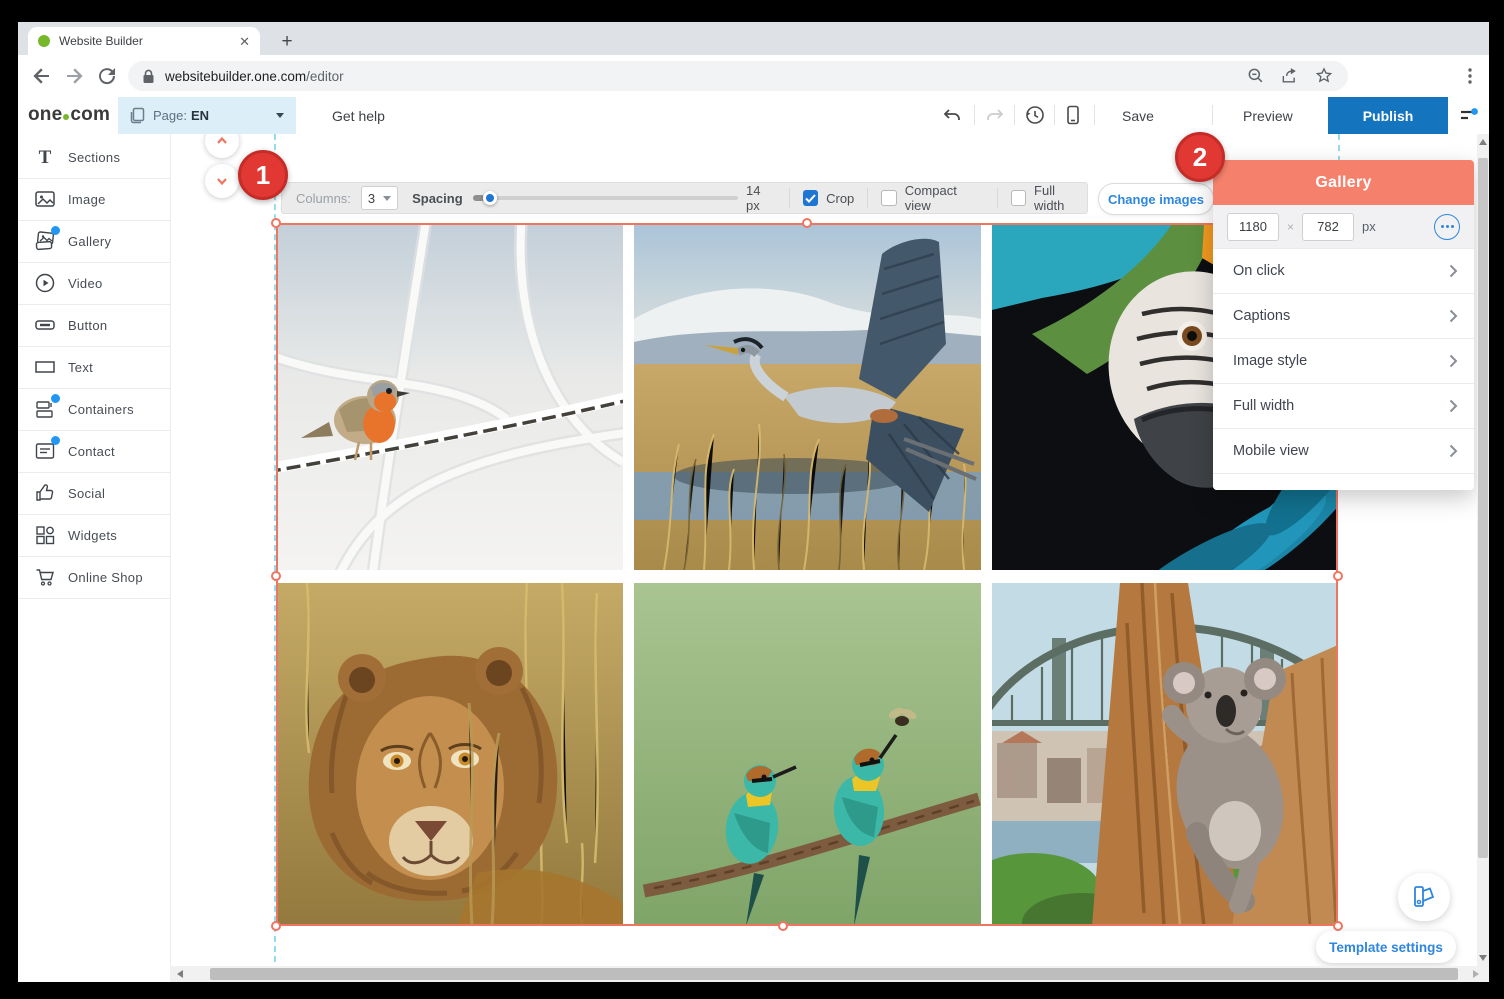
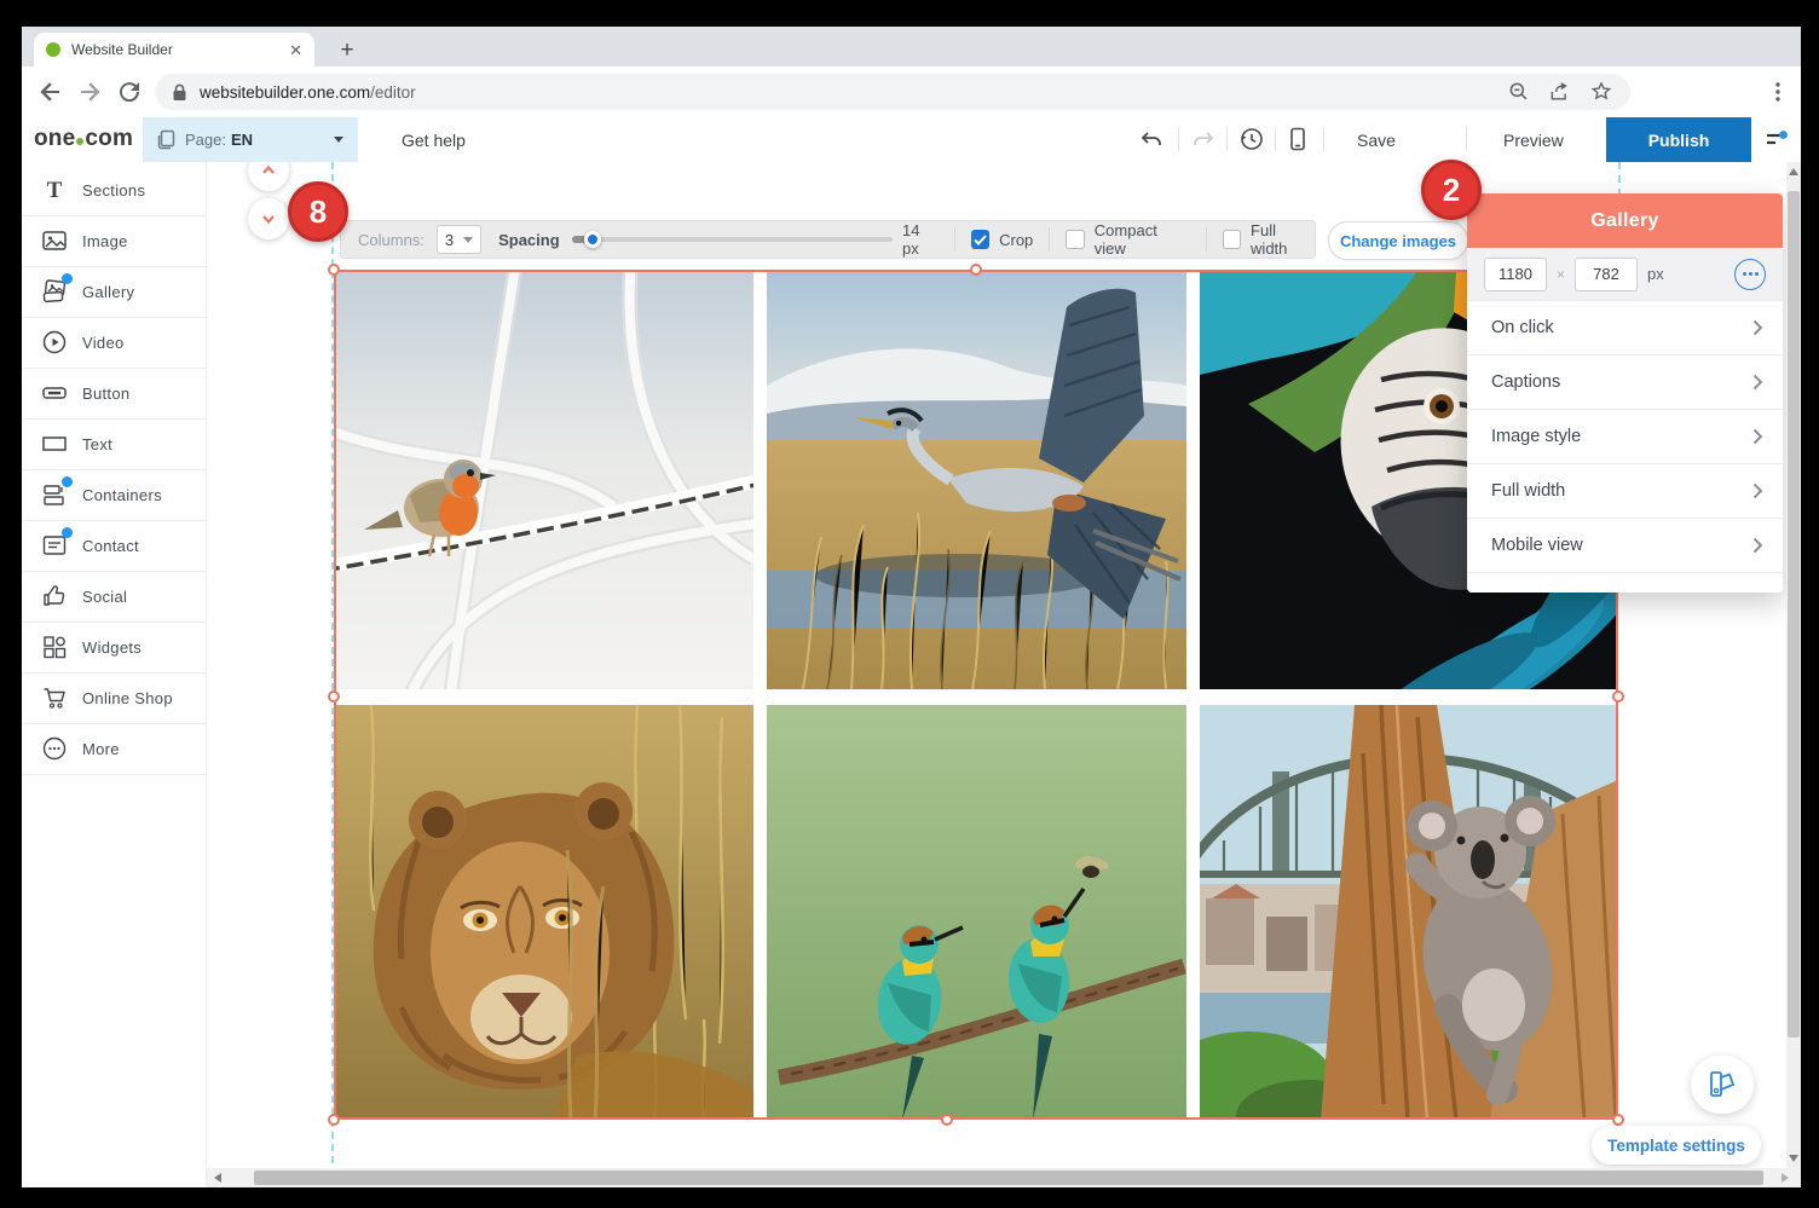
  Website Builder
  ✕
  +
  websitebuilder.one.com/editor
  one com
  Page:
  EN
  Get help
  Save
  Preview
  Publish
  T
  Sections
  Image
  Gallery
  Video
  Button
  Text
  Containers
  Contact
  Social
  Widgets
  Online Shop
+ More
  Columns:
  3
  Spacing
  14 px
  Crop
  Compact view
  Full width
  Change images
- 1
+ 8
  2
  Gallery
  1180
  ×
  782
  px
  On click
  Captions
  Image style
  Full width
  Mobile view
  Template settings
